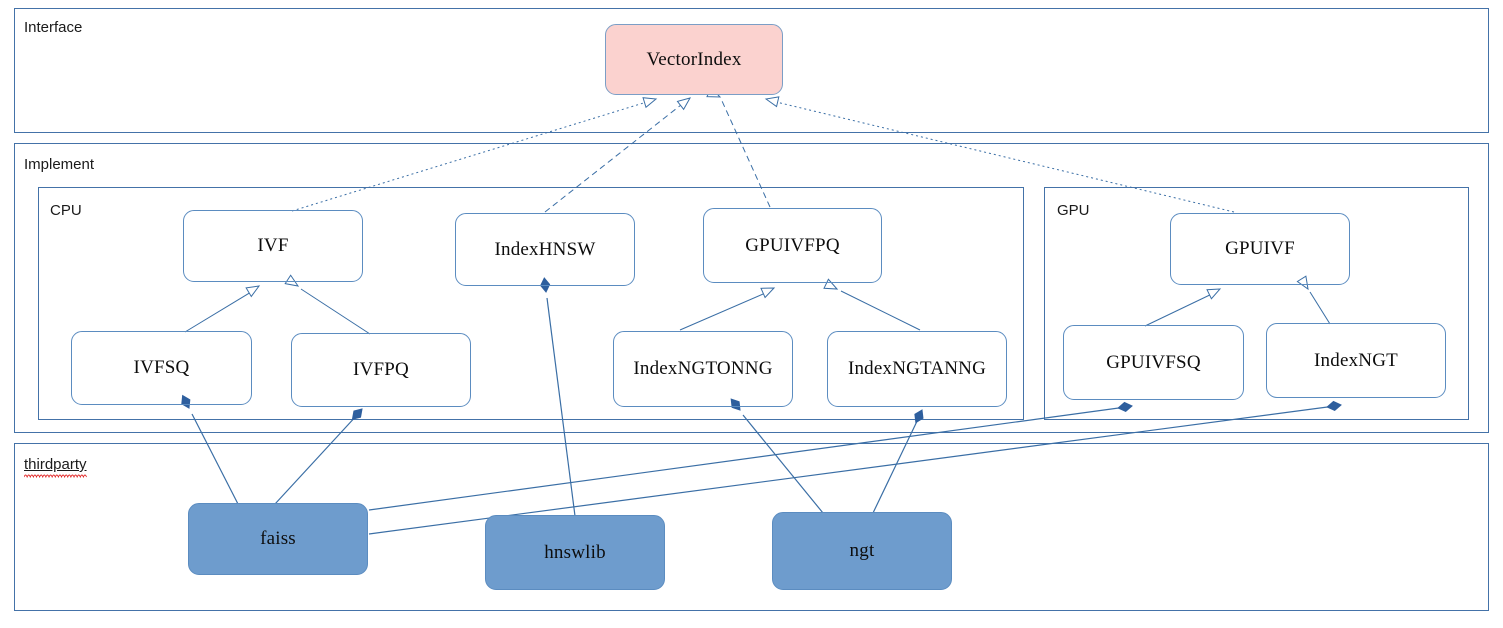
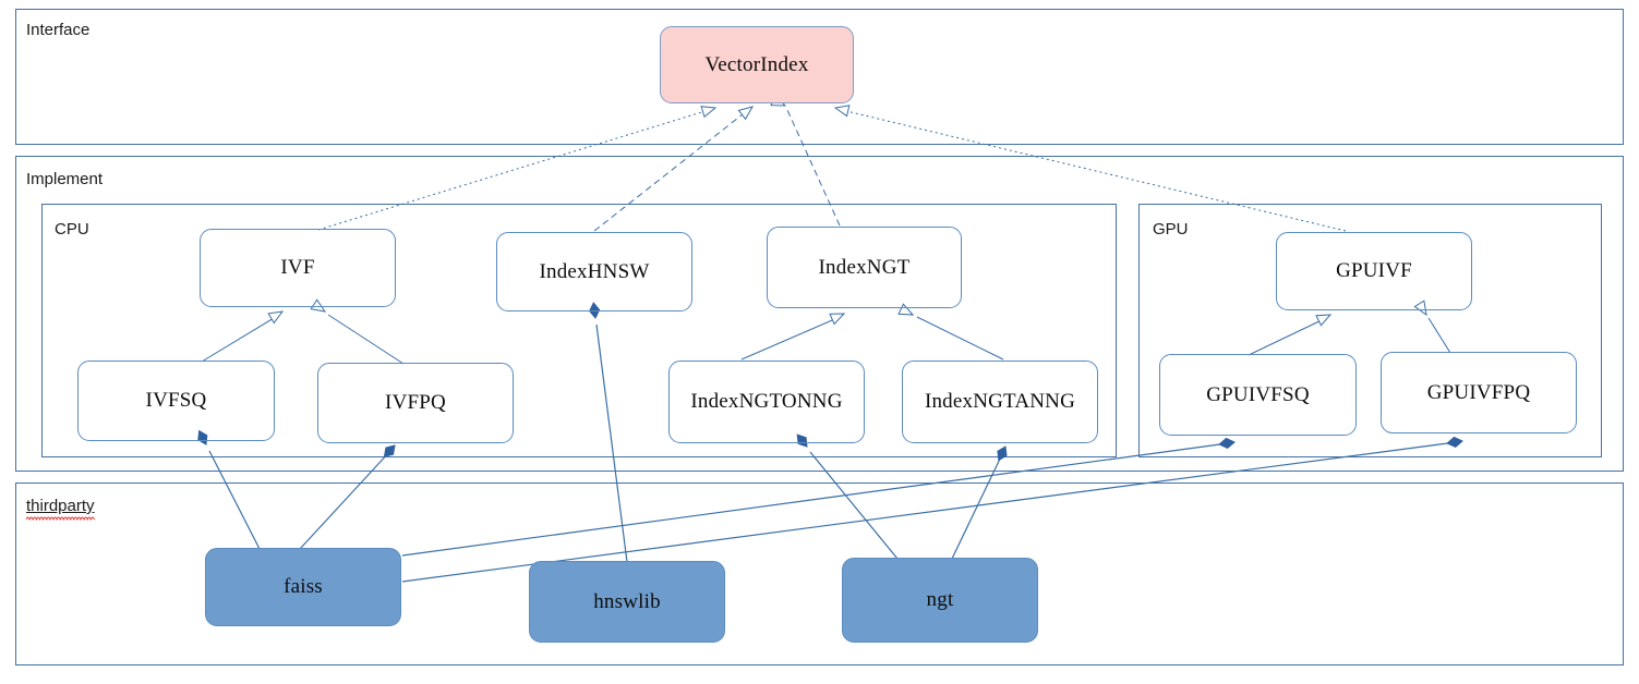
  Interface
  Implement
  CPU
  GPU
  thirdparty
  VectorIndex
  IVF
  IndexHNSW
- GPUIVFPQ
+ IndexNGT
  GPUIVF
  IVFSQ
  IVFPQ
  IndexNGTONNG
  IndexNGTANNG
  GPUIVFSQ
- IndexNGT
+ GPUIVFPQ
  faiss
  hnswlib
  ngt
